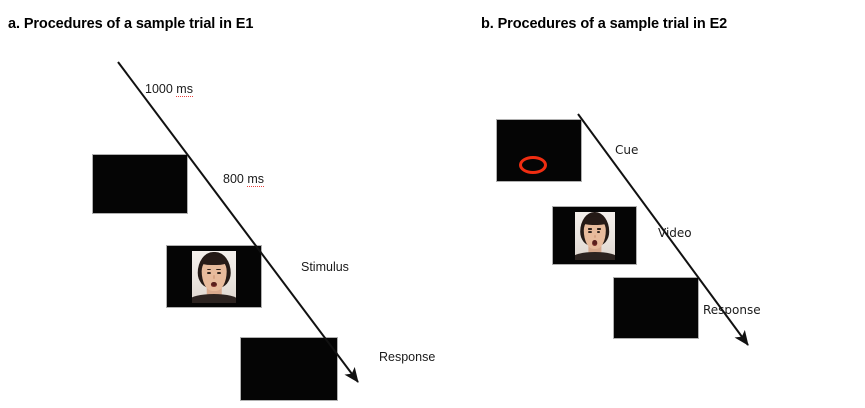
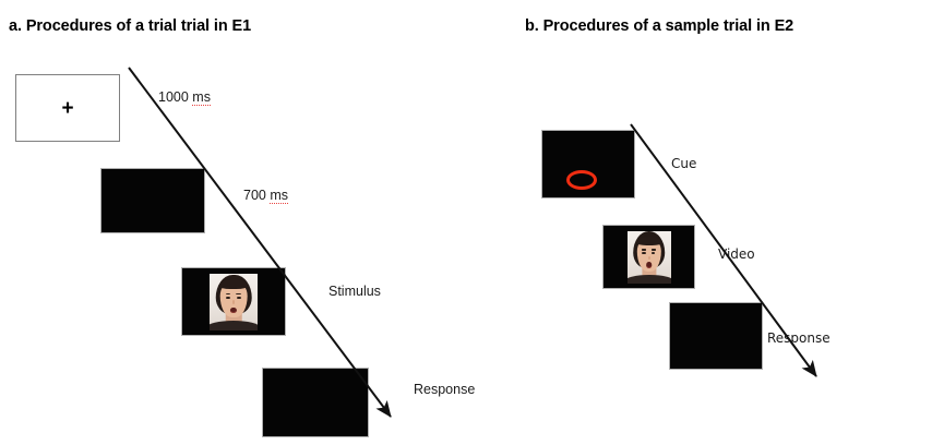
- a. Procedures of a sample trial in E1
+ a. Procedures of a trial trial in E1
+ +
  1000 ms
- 800 ms
+ 700 ms
  Stimulus
  Response
  b. Procedures of a sample trial in E2
  Cue
  Video
  Reponse
